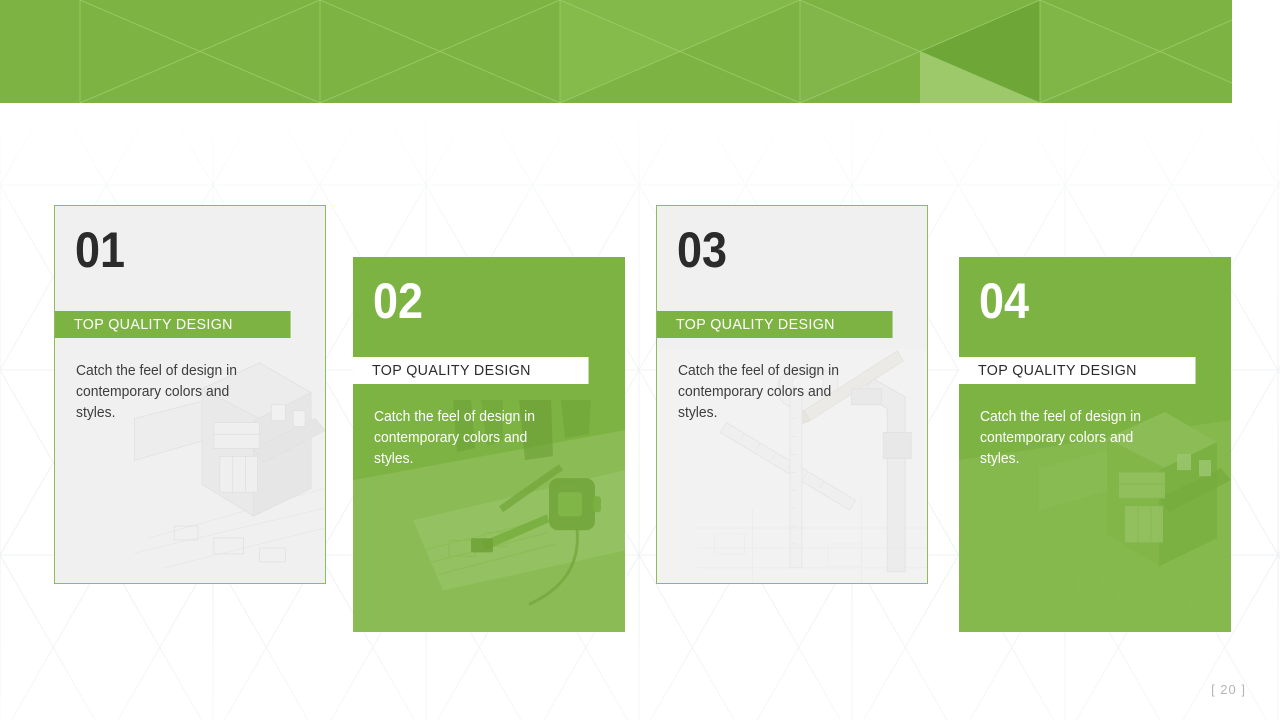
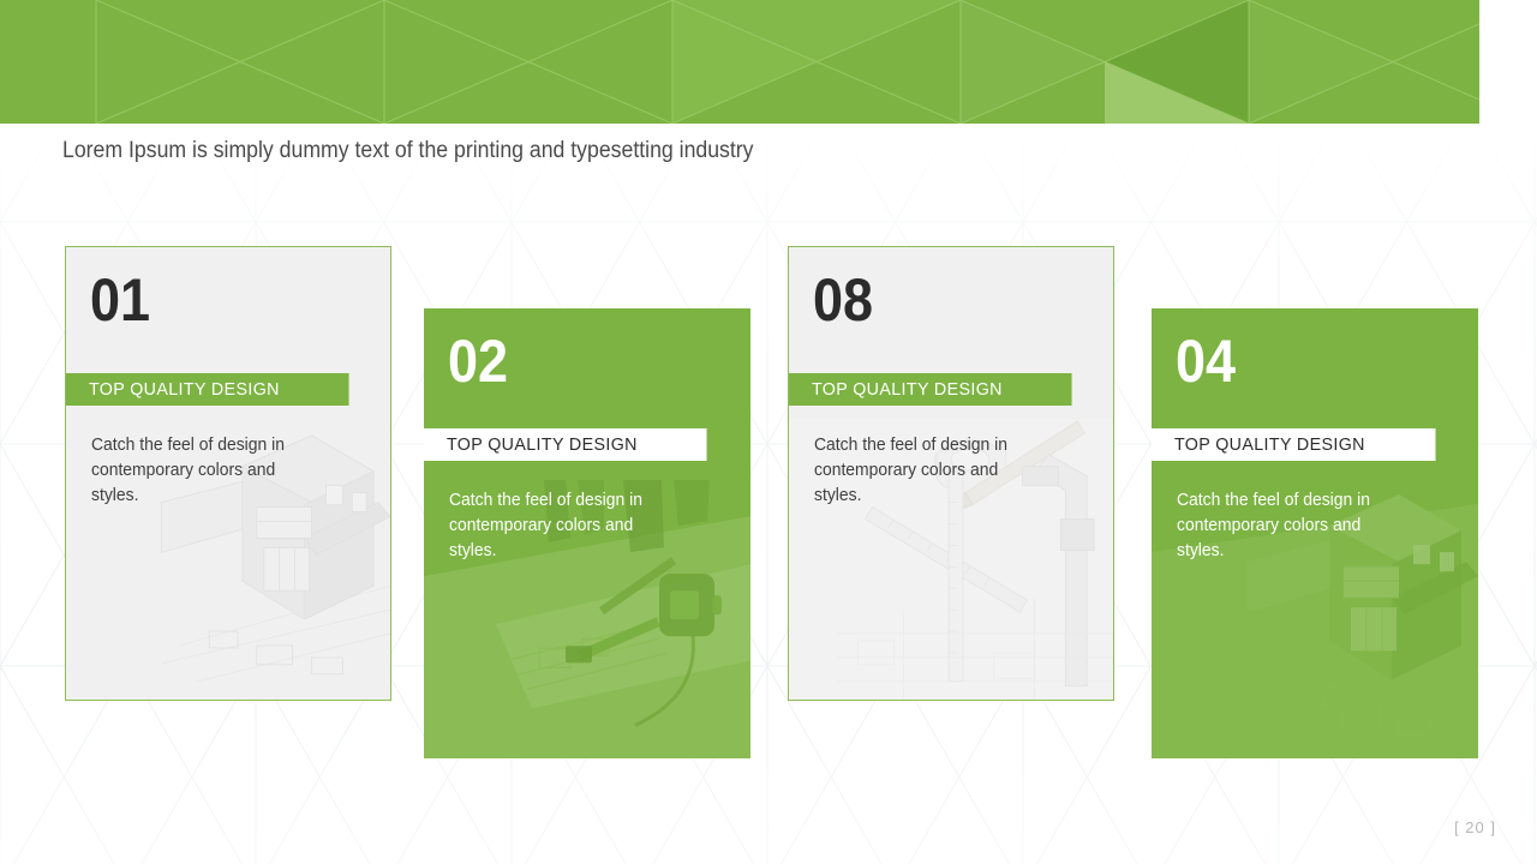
+ Lorem Ipsum is simply dummy text of the printing and typesetting industry
  01
  TOP QUALITY DESIGN
  Catch the feel of design in contemporary colors and styles.
  02
  TOP QUALITY DESIGN
  Catch the feel of design in contemporary colors and styles.
- 03
+ 08
  TOP QUALITY DESIGN
  Catch the feel of design in contemporary colors and styles.
  04
  TOP QUALITY DESIGN
  Catch the feel of design in contemporary colors and styles.
  [ 20 ]
